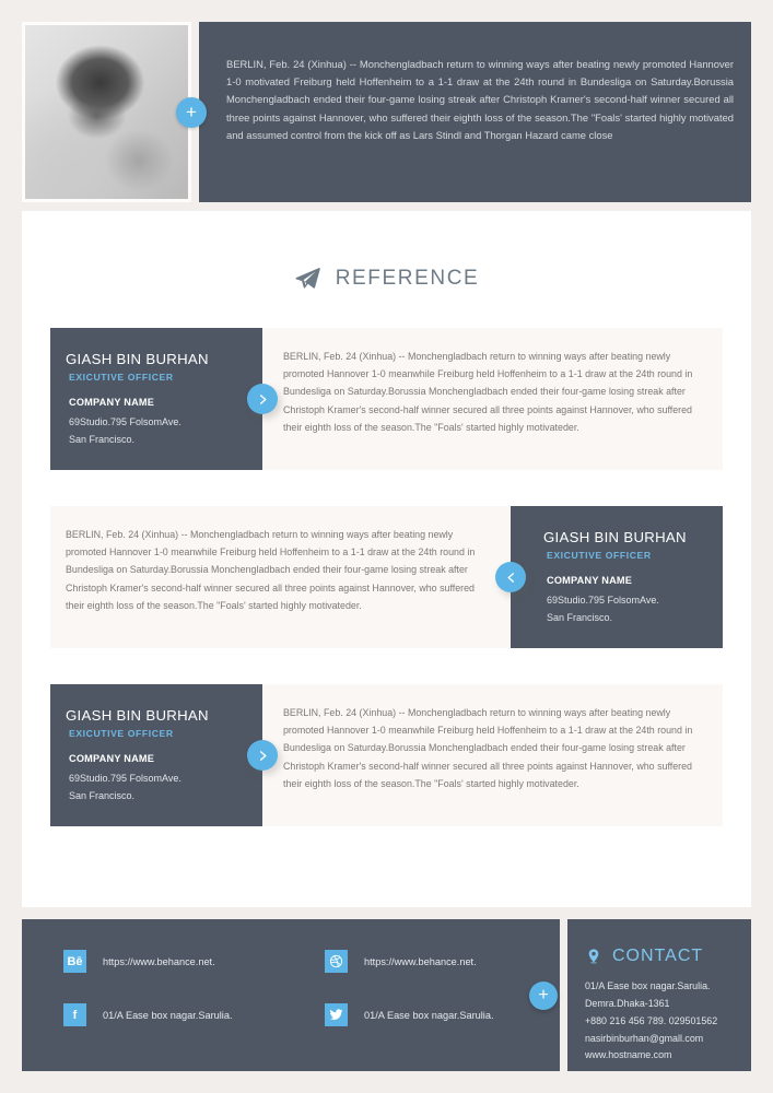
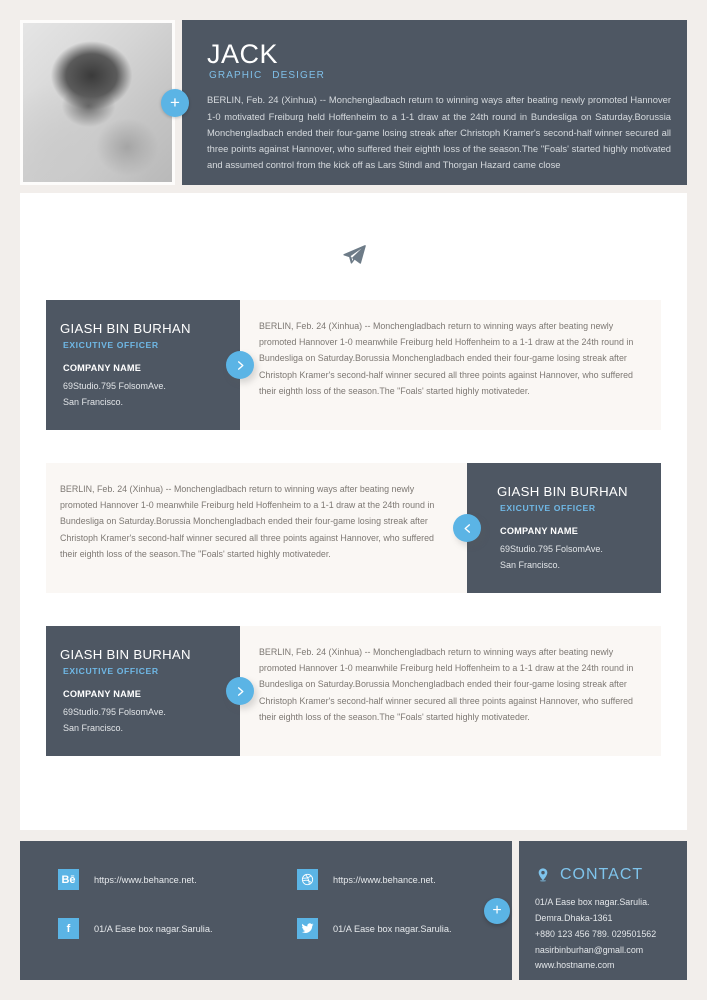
  +
+ JACK
+ GRAPHIC DESIGER
  BERLIN, Feb. 24 (Xinhua) -- Monchengladbach return to winning ways after beating newly promoted Hannover 1-0 motivated Freiburg held Hoffenheim to a 1-1 draw at the 24th round in Bundesliga on Saturday.Borussia Monchengladbach ended their four-game losing streak after Christoph Kramer's second-half winner secured all three points against Hannover, who suffered their eighth loss of the season.The "Foals' started highly motivated and assumed control from the kick off as Lars Stindl and Thorgan Hazard came close
- REFERENCE
  GIASH BIN BURHAN
  EXICUTIVE OFFICER
  COMPANY NAME
  69Studio.795 FolsomAve.
  San Francisco.
  BERLIN, Feb. 24 (Xinhua) -- Monchengladbach return to winning ways after beating newly promoted Hannover 1-0 meanwhile Freiburg held Hoffenheim to a 1-1 draw at the 24th round in Bundesliga on Saturday.Borussia Monchengladbach ended their four-game losing streak after Christoph Kramer's second-half winner secured all three points against Hannover, who suffered their eighth loss of the season.The "Foals' started highly motivateder.
  GIASH BIN BURHAN
  EXICUTIVE OFFICER
  COMPANY NAME
  69Studio.795 FolsomAve.
  San Francisco.
  BERLIN, Feb. 24 (Xinhua) -- Monchengladbach return to winning ways after beating newly promoted Hannover 1-0 meanwhile Freiburg held Hoffenheim to a 1-1 draw at the 24th round in Bundesliga on Saturday.Borussia Monchengladbach ended their four-game losing streak after Christoph Kramer's second-half winner secured all three points against Hannover, who suffered their eighth loss of the season.The "Foals' started highly motivateder.
  GIASH BIN BURHAN
  EXICUTIVE OFFICER
  COMPANY NAME
  69Studio.795 FolsomAve.
  San Francisco.
  BERLIN, Feb. 24 (Xinhua) -- Monchengladbach return to winning ways after beating newly promoted Hannover 1-0 meanwhile Freiburg held Hoffenheim to a 1-1 draw at the 24th round in Bundesliga on Saturday.Borussia Monchengladbach ended their four-game losing streak after Christoph Kramer's second-half winner secured all three points against Hannover, who suffered their eighth loss of the season.The "Foals' started highly motivateder.
  Bē
  https://www.behance.net.
  f
  01/A Ease box nagar.Sarulia.
  https://www.behance.net.
  01/A Ease box nagar.Sarulia.
  +
  CONTACT
  01/A Ease box nagar.Sarulia.
  Demra.Dhaka-1361
- +880 216 456 789. 029501562
+ +880 123 456 789. 029501562
  nasirbinburhan@gmall.com
  www.hostname.com
